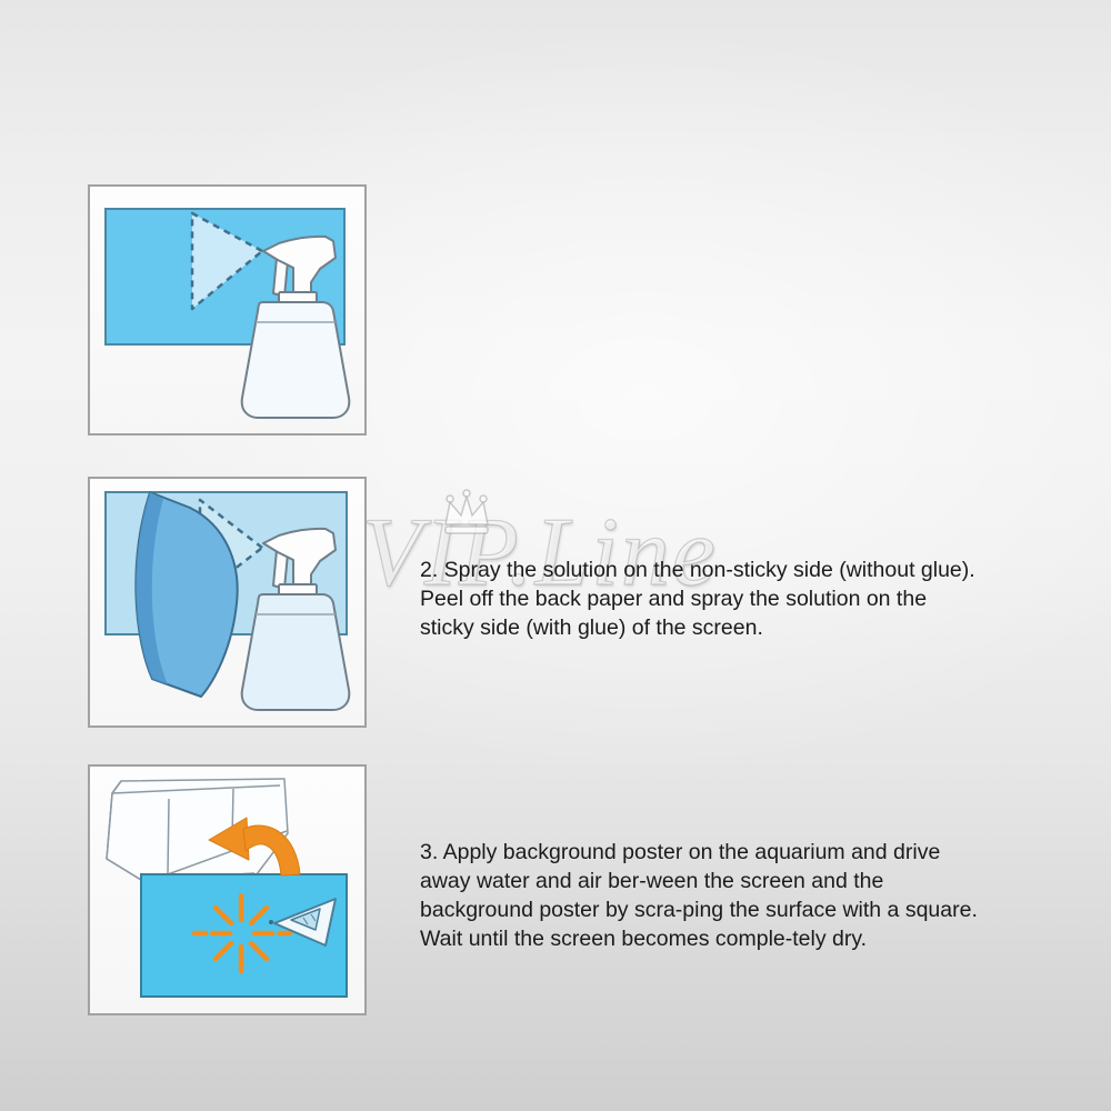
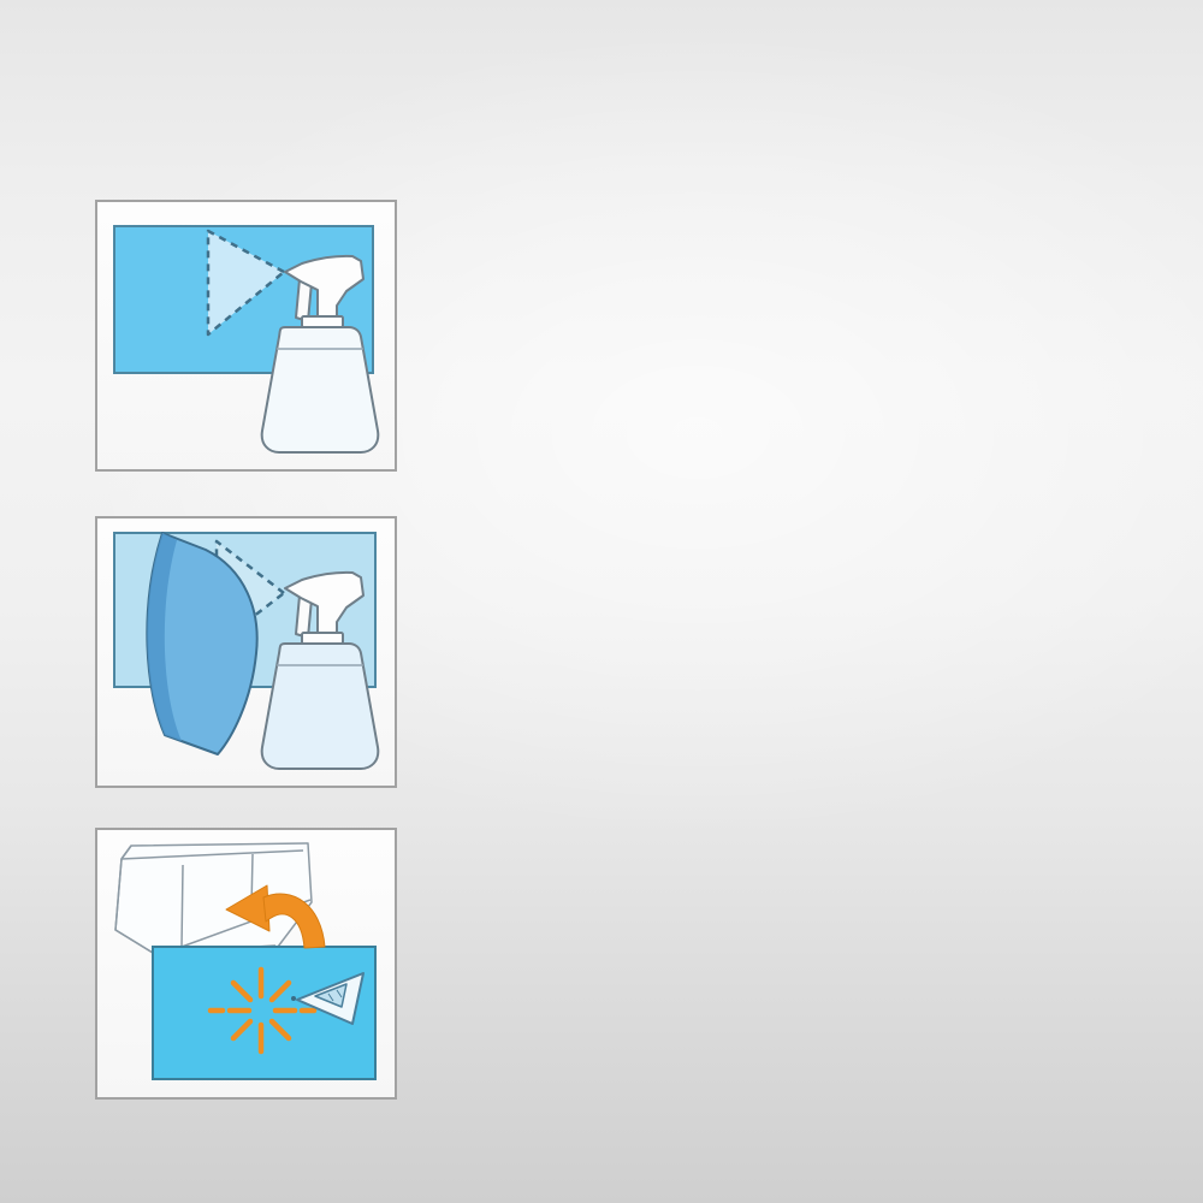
- VIP.Line
- 2. Spray the solution on the non-sticky side (without glue).
- Peel off the back paper and spray the solution on the
- sticky side (with glue) of the screen.
- 3. Apply background poster on the aquarium and drive
- away water and air ber-ween the screen and the
- background poster by scra-ping the surface with a square.
- Wait until the screen becomes comple-tely dry.
